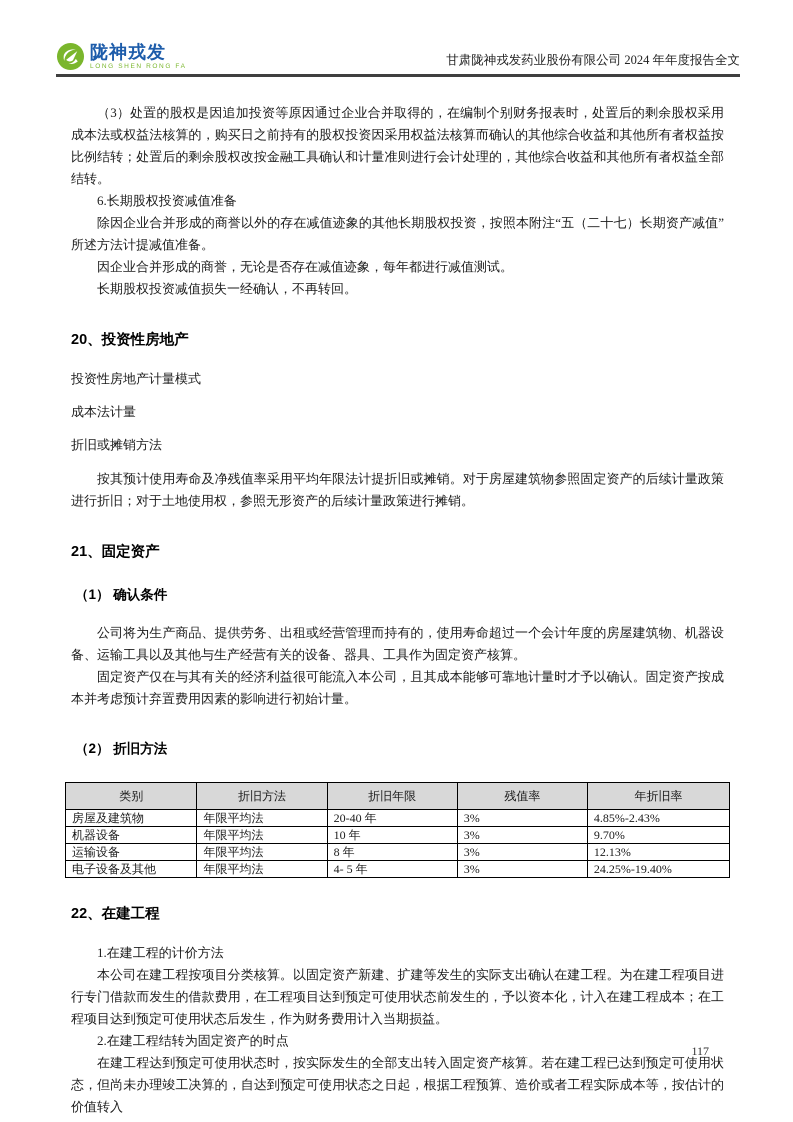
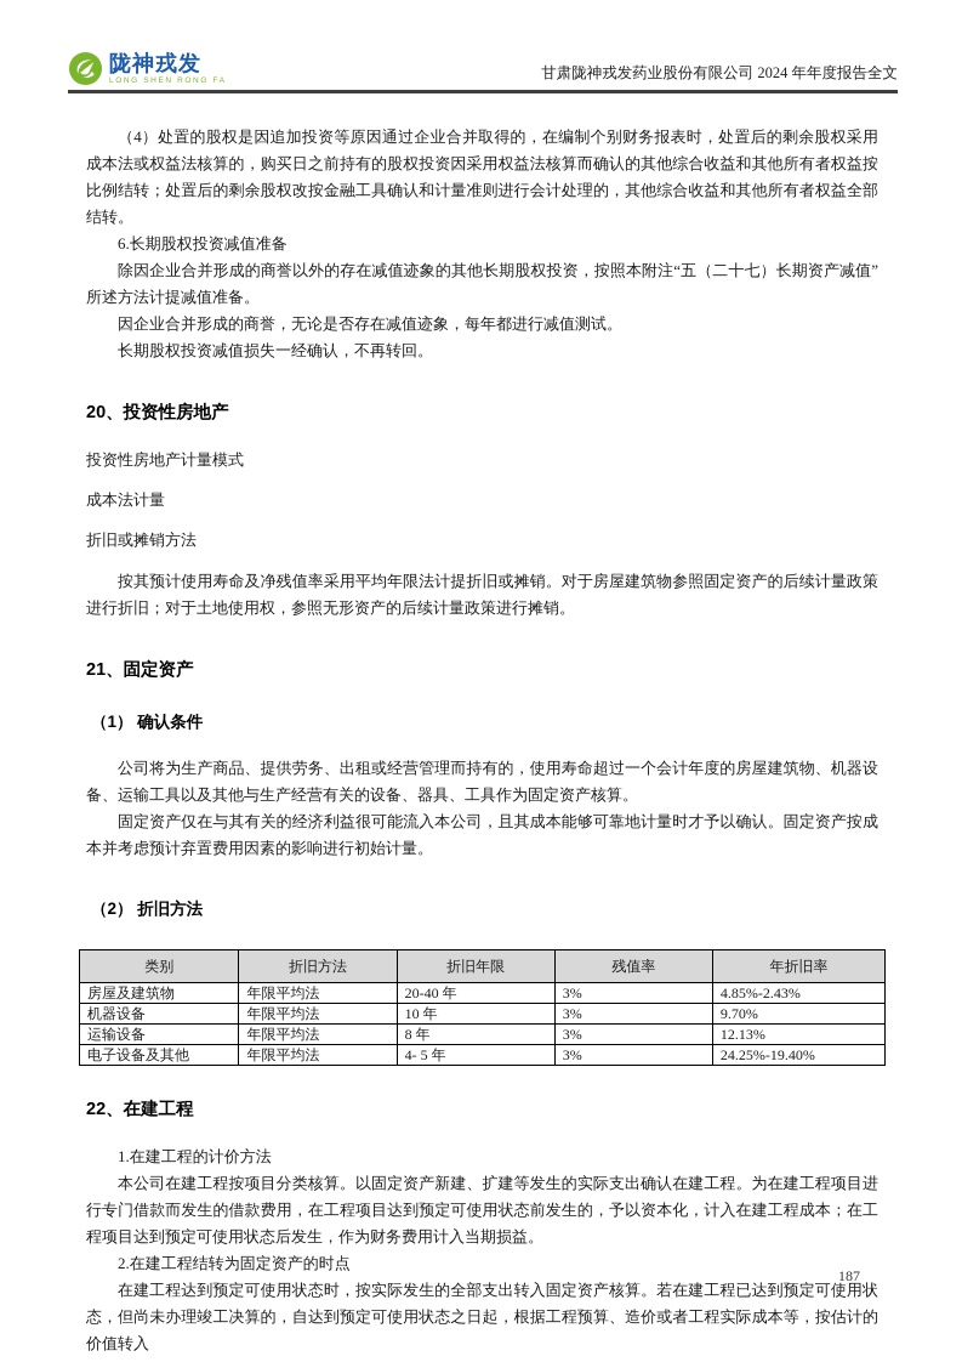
  陇神戎发
  甘肃陇神戎发药业股份有限公司 2024 年年度报告全文
- （3）处置的股权是因追加投资等原因通过企业合并取得的，在编制个别财务报表时，处置后的剩余股权采用成本法或权益法核算的，购买日之前持有的股权投资因采用权益法核算而确认的其他综合收益和其他所有者权益按比例结转；处置后的剩余股权改按金融工具确认和计量准则进行会计处理的，其他综合收益和其他所有者权益全部结转。
+ （4）处置的股权是因追加投资等原因通过企业合并取得的，在编制个别财务报表时，处置后的剩余股权采用成本法或权益法核算的，购买日之前持有的股权投资因采用权益法核算而确认的其他综合收益和其他所有者权益按比例结转；处置后的剩余股权改按金融工具确认和计量准则进行会计处理的，其他综合收益和其他所有者权益全部结转。
  6.长期股权投资减值准备
  除因企业合并形成的商誉以外的存在减值迹象的其他长期股权投资，按照本附注“五（二十七）长期资产减值”所述方法计提减值准备。
  因企业合并形成的商誉，无论是否存在减值迹象，每年都进行减值测试。
  长期股权投资减值损失一经确认，不再转回。
  20、投资性房地产
  投资性房地产计量模式
  成本法计量
  折旧或摊销方法
  按其预计使用寿命及净残值率采用平均年限法计提折旧或摊销。对于房屋建筑物参照固定资产的后续计量政策进行折旧；对于土地使用权，参照无形资产的后续计量政策进行摊销。
  21、固定资产
  （1） 确认条件
  公司将为生产商品、提供劳务、出租或经营管理而持有的，使用寿命超过一个会计年度的房屋建筑物、机器设备、运输工具以及其他与生产经营有关的设备、器具、工具作为固定资产核算。
  固定资产仅在与其有关的经济利益很可能流入本公司，且其成本能够可靠地计量时才予以确认。固定资产按成本并考虑预计弃置费用因素的影响进行初始计量。
  （2） 折旧方法
  类别	折旧方法	折旧年限	残值率	年折旧率
  房屋及建筑物	年限平均法	20-40 年	3%	4.85%-2.43%
  机器设备	年限平均法	10 年	3%	9.70%
  运输设备	年限平均法	8 年	3%	12.13%
  电子设备及其他	年限平均法	4- 5 年	3%	24.25%-19.40%
  22、在建工程
  1.在建工程的计价方法
  本公司在建工程按项目分类核算。以固定资产新建、扩建等发生的实际支出确认在建工程。为在建工程项目进行专门借款而发生的借款费用，在工程项目达到预定可使用状态前发生的，予以资本化，计入在建工程成本；在工程项目达到预定可使用状态后发生，作为财务费用计入当期损益。
  2.在建工程结转为固定资产的时点
  在建工程达到预定可使用状态时，按实际发生的全部支出转入固定资产核算。若在建工程已达到预定可使用状态，但尚未办理竣工决算的，自达到预定可使用状态之日起，根据工程预算、造价或者工程实际成本等，按估计的价值转入
- 117
+ 187
